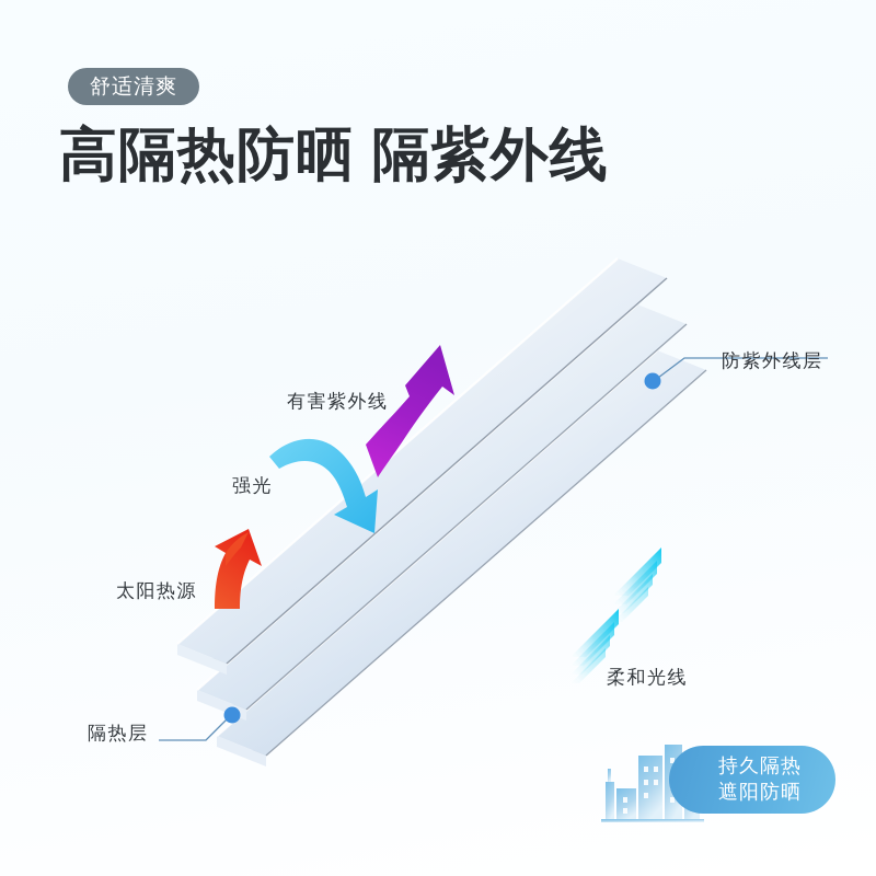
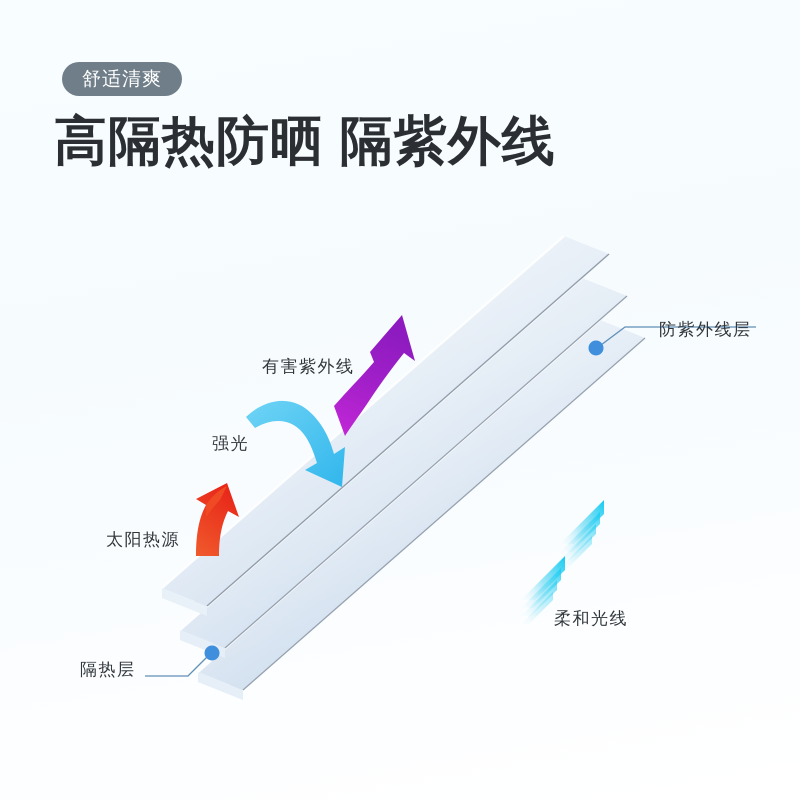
  舒适清爽
  高隔热防晒 隔紫外线
  有害紫外线
  强光
  太阳热源
  柔和光线
  防紫外线层
  隔热层
- 持久隔热
- 遮阳防晒
